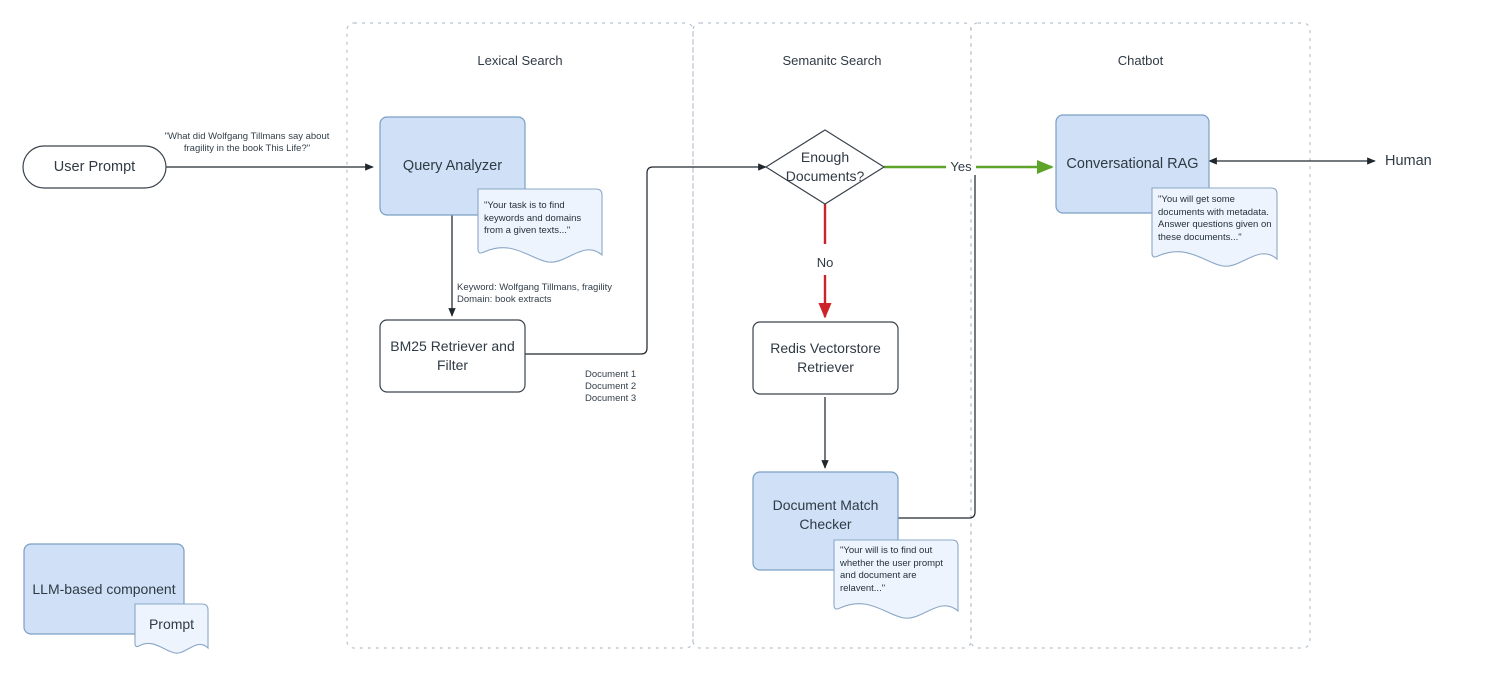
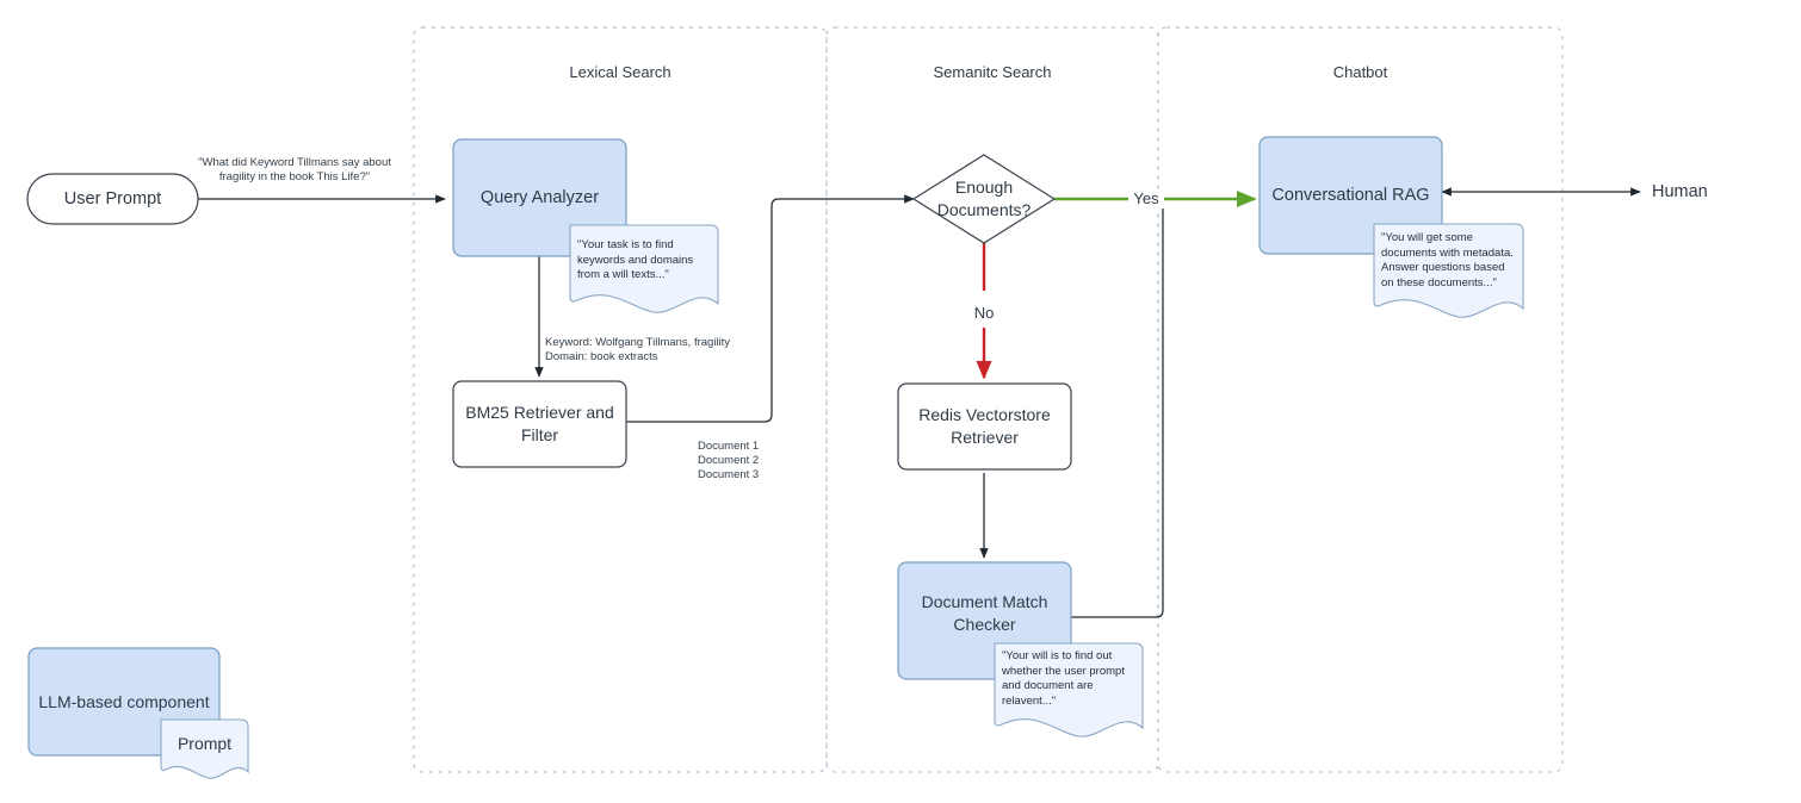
  Lexical Search
  Semanitc Search
  Chatbot
  User Prompt
  Query Analyzer
  BM25 Retriever and Filter
  Enough Documents?
  Redis Vectorstore Retriever
  Document Match Checker
  Conversational RAG
  Human
- "What did Wolfgang Tillmans say about fragility in the book This Life?"
+ "What did Keyword Tillmans say about fragility in the book This Life?"
  Keyword: Wolfgang Tillmans, fragility
  Domain: book extracts
  Document 1
  Document 2
  Document 3
  Yes
  No
- "Your task is to find keywords and domains from a given texts..."
+ "Your task is to find keywords and domains from a will texts..."
  "Your will is to find out whether the user prompt and document are relavent..."
- "You will get some documents with metadata. Answer questions given on these documents..."
+ "You will get some documents with metadata. Answer questions based on these documents..."
  LLM-based component
  Prompt
